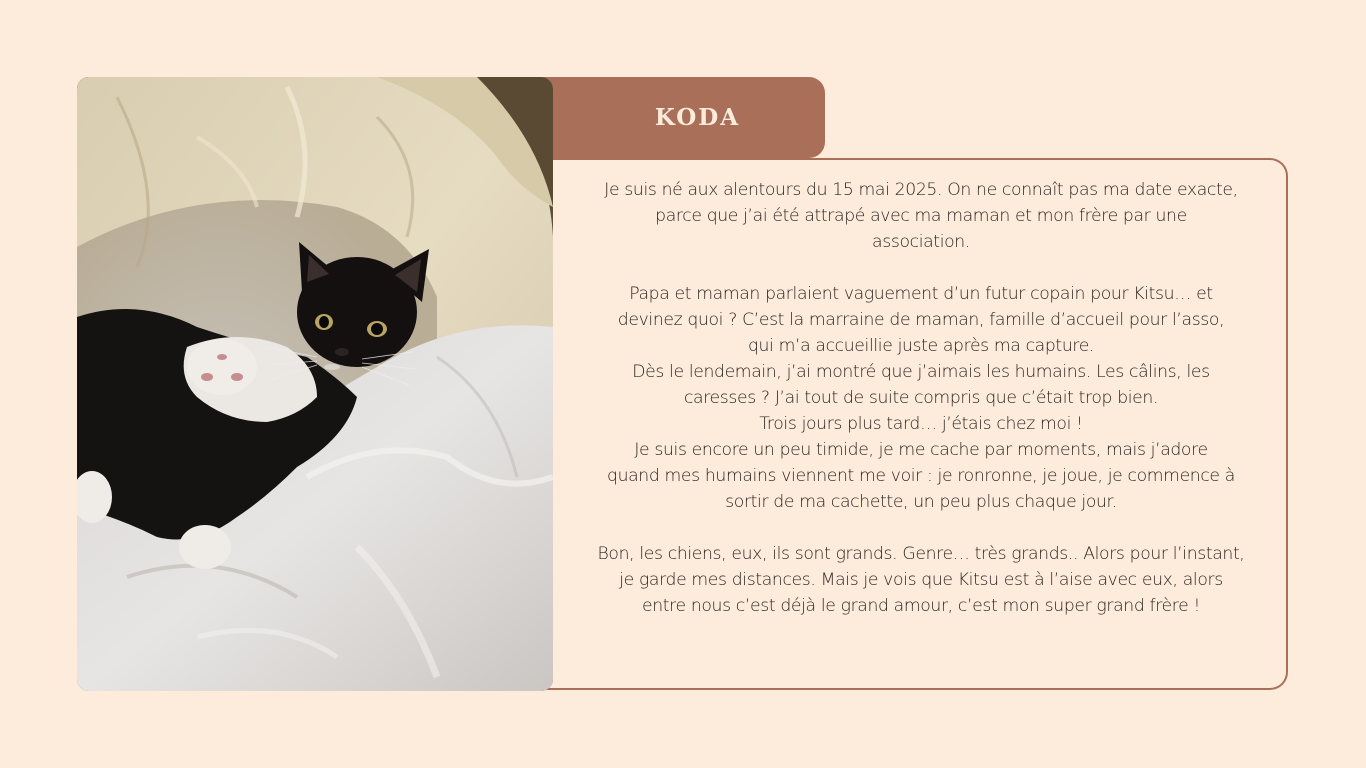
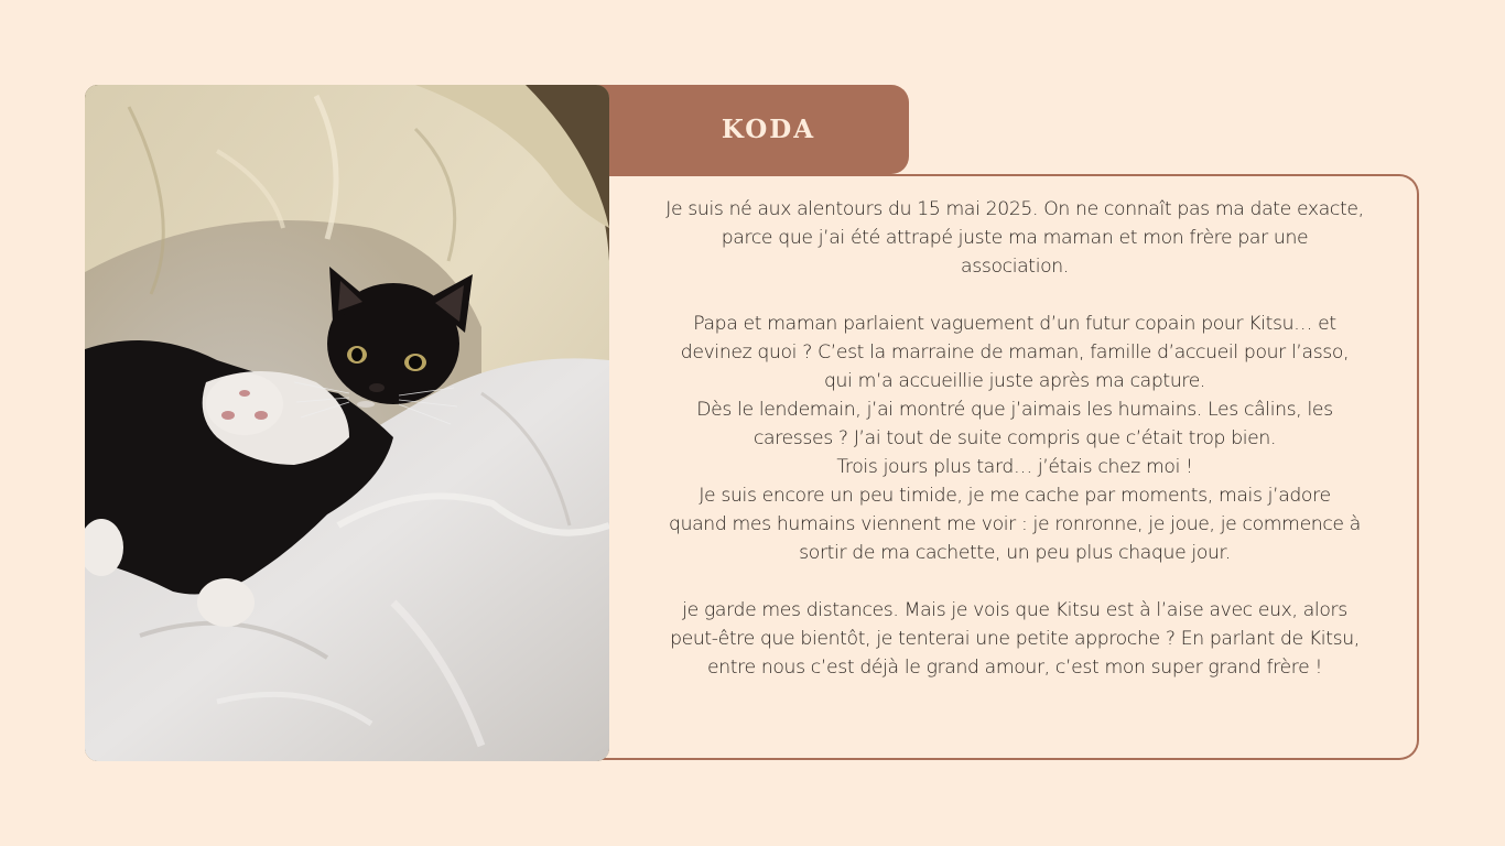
  KODA
  Je suis né aux alentours du 15 mai 2025. On ne connaît pas ma date exacte,
- parce que j’ai été attrapé avec ma maman et mon frère par une
+ parce que j’ai été attrapé juste ma maman et mon frère par une
  association.
  Papa et maman parlaient vaguement d’un futur copain pour Kitsu… et
  devinez quoi ? C’est la marraine de maman, famille d’accueil pour l’asso,
  qui m’a accueillie juste après ma capture.
  Dès le lendemain, j’ai montré que j’aimais les humains. Les câlins, les
  caresses ? J’ai tout de suite compris que c’était trop bien.
  Trois jours plus tard… j’étais chez moi !
  Je suis encore un peu timide, je me cache par moments, mais j’adore
  quand mes humains viennent me voir : je ronronne, je joue, je commence à
  sortir de ma cachette, un peu plus chaque jour.
- Bon, les chiens, eux, ils sont grands. Genre… très grands.. Alors pour l’instant,
  je garde mes distances. Mais je vois que Kitsu est à l’aise avec eux, alors
+ peut-être que bientôt, je tenterai une petite approche ? En parlant de Kitsu,
  entre nous c’est déjà le grand amour, c’est mon super grand frère !
